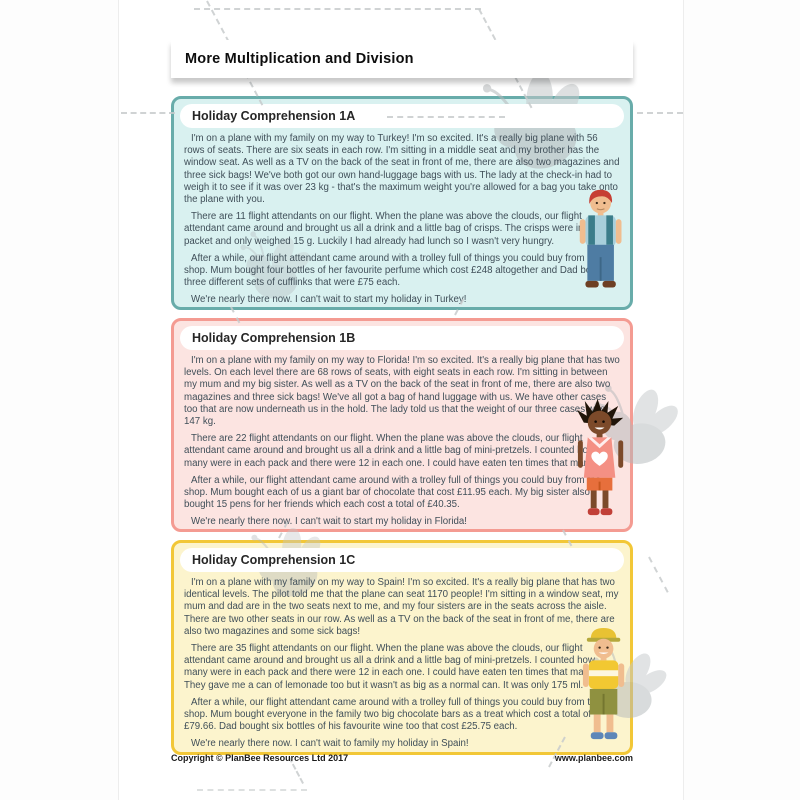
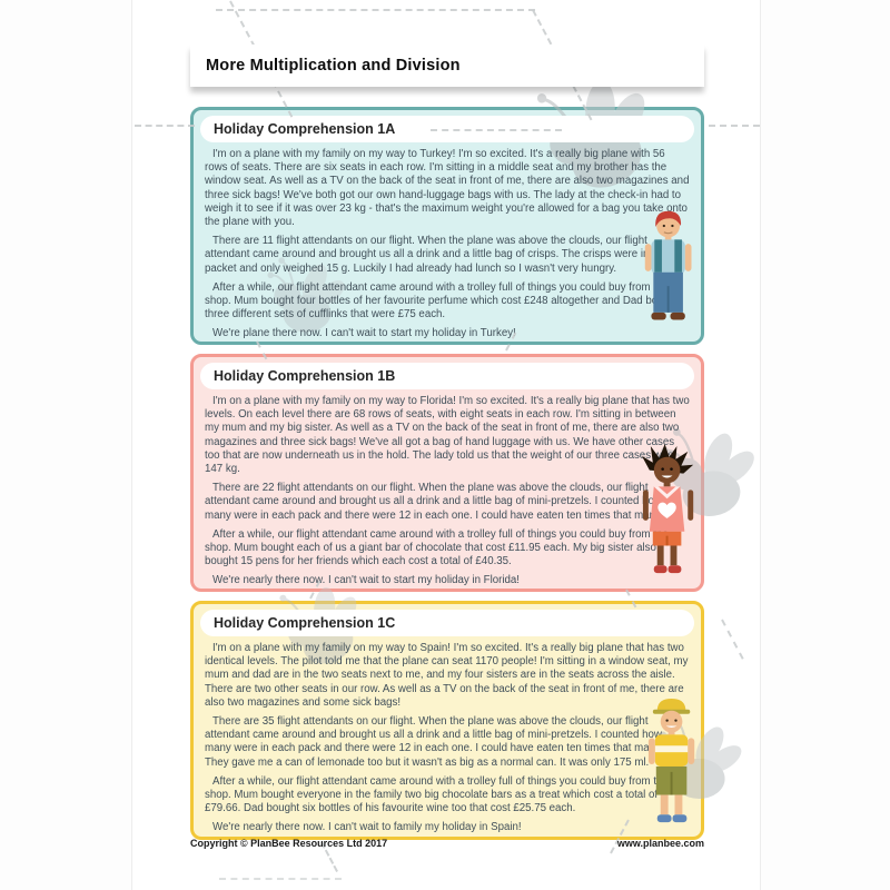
  More Multiplication and Division
  Holiday Comprehension 1A
  I'm on a plane with my family on my way to Turkey! I'm so excited. It's a really big plane with 56 rows of seats. There are six seats in each row. I'm sitting in a middle seat and my brother has the window seat. As well as a TV on the back of the seat in front of me, there are also two magazines and three sick bags! We've both got our own hand-luggage bags with us. The lady at the check-in had to weigh it to see if it was over 23 kg - that's the maximum weight you're allowed for a bag you take onto the plane with you.
  There are 11 flight attendants on our flight. When the plane was above the clouds, our flight attendant came around and brought us all a drink and a little bag of crisps. The crisps were i packet and only weighed 15 g. Luckily I had already had lunch so I wasn't very hungry.
  After a while, our flight attendant came around with a trolley full of things you could buy from shop. Mum bought four bottles of her favourite perfume which cost £248 altogether and Dad b three different sets of cufflinks that were £75 each.
- We're nearly there now. I can't wait to start my holiday in Turkey!
+ We're plane there now. I can't wait to start my holiday in Turkey!
  Holiday Comprehension 1B
  I'm on a plane with my family on my way to Florida! I'm so excited. It's a really big plane that has two levels. On each level there are 68 rows of seats, with eight seats in each row. I'm sitting in between my mum and my big sister. As well as a TV on the back of the seat in front of me, there are also two magazines and three sick bags! We've all got a bag of hand luggage with us. We have other cases too that are now underneath us in the hold. The lady told us that the weight of our three cases w 147 kg.
  There are 22 flight attendants on our flight. When the plane was above the clouds, our flight attendant came around and brought us all a drink and a little bag of mini-pretzels. I countedo many were in each pack and there were 12 in each one. I could have eaten ten times that m
  After a while, our flight attendant came around with a trolley full of things you could buy from shop. Mum bought each of us a giant bar of chocolate that cost £11.95 each. My big sister also bought 15 pens for her friends which each cost a total of £40.35.
  We're nearly there now. I can't wait to start my holiday in Florida!
  Holiday Comprehension 1C
  I'm on a plane with my family on my way to Spain! I'm so excited. It's a really big plane that has two identical levels. The pilot told me that the plane can seat 1170 people! I'm sitting in a window seat, my mum and dad are in the two seats next to me, and my four sisters are in the seats across the aisle. There are two other seats in our row. As well as a TV on the back of the seat in front of me, there are also two magazines and some sick bags!
  There are 35 flight attendants on our flight. When the plane was above the clouds, our flight attendant came around and brought us all a drink and a little bag of mini-pretzels. I counted how many were in each pack and there were 12 in each one. I could have eaten ten times that ma They gave me a can of lemonade too but it wasn't as big as a normal can. It was only 175 ml.
  After a while, our flight attendant came around with a trolley full of things you could buy from t shop. Mum bought everyone in the family two big chocolate bars as a treat which cost a total of £79.66. Dad bought six bottles of his favourite wine too that cost £25.75 each.
  We're nearly there now. I can't wait to family my holiday in Spain!
  Copyright © PlanBee Resources Ltd 2017
  www.planbee.com
